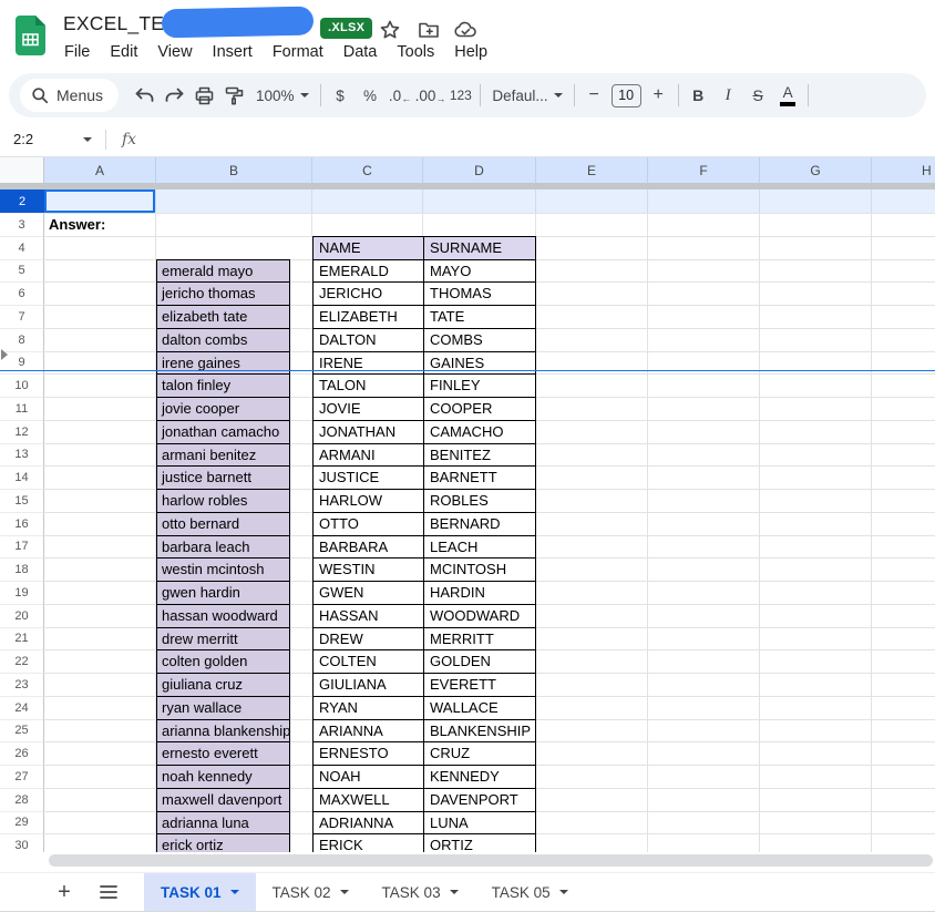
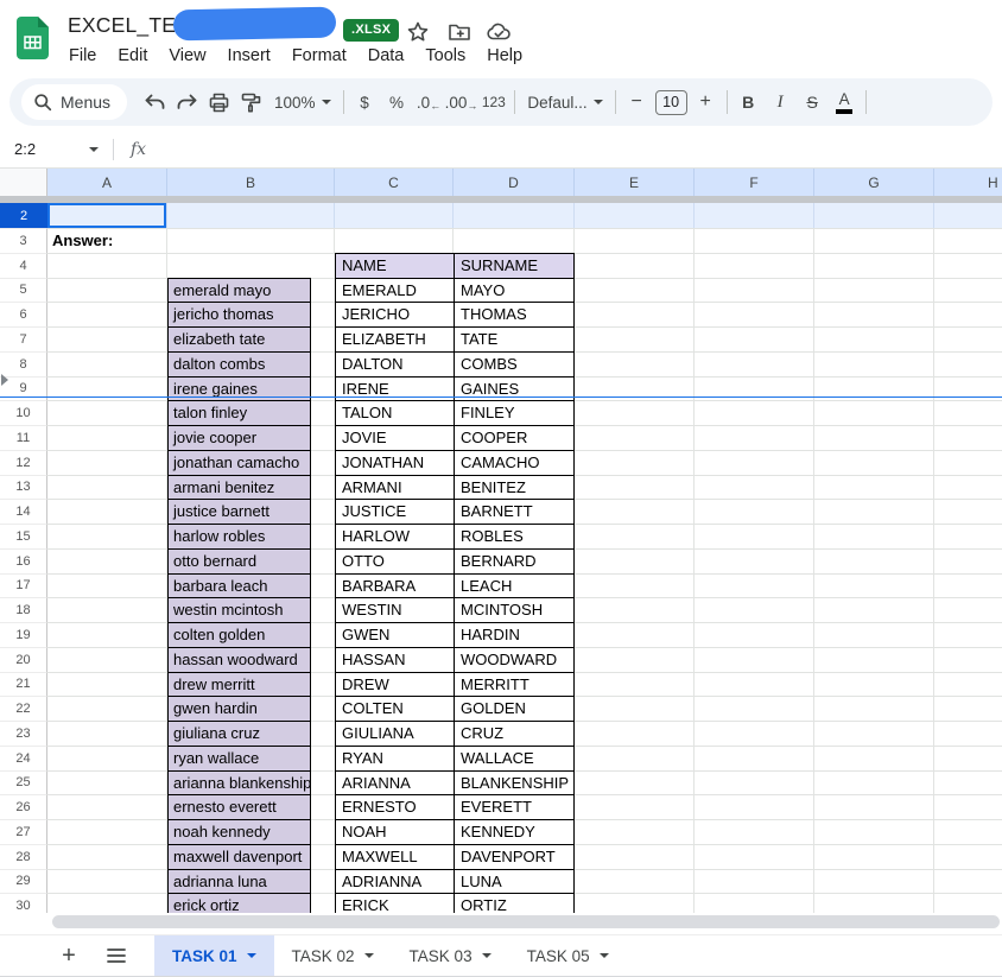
  .XLSX
  File
  Edit
  View
  Insert
  Format
  Data
  Tools
  Help
  Menus
  100%
  $
  %
  .0
  ←
  .00
  →
  123
  Defaul...
  −
  10
  +
  B
  I
  S
  A
  2:2
  fx
  A
  B
  C
  D
  E
  F
  G
  H
  2
  3
  Answer:
  4
  NAME
  SURNAME
  5
  emerald mayo
  EMERALD
  MAYO
  6
  jericho thomas
  JERICHO
  THOMAS
  7
  elizabeth tate
  ELIZABETH
  TATE
  8
  dalton combs
  DALTON
  COMBS
  9
  irene gaines
  IRENE
  GAINES
  10
  talon finley
  TALON
  FINLEY
  11
  jovie cooper
  JOVIE
  COOPER
  12
  jonathan camacho
  JONATHAN
  CAMACHO
  13
  armani benitez
  ARMANI
  BENITEZ
  14
  justice barnett
  JUSTICE
  BARNETT
  15
  harlow robles
  HARLOW
  ROBLES
  16
  otto bernard
  OTTO
  BERNARD
  17
  barbara leach
  BARBARA
  LEACH
  18
  westin mcintosh
  WESTIN
  MCINTOSH
  19
- gwen hardin
+ colten golden
  GWEN
  HARDIN
  20
  hassan woodward
  HASSAN
  WOODWARD
  21
  drew merritt
  DREW
  MERRITT
  22
- colten golden
+ gwen hardin
  COLTEN
  GOLDEN
  23
  giuliana cruz
  GIULIANA
- EVERETT
+ CRUZ
  24
  ryan wallace
  RYAN
  WALLACE
  25
  arianna blankenship
  ARIANNA
  BLANKENSHIP
  26
  ernesto everett
  ERNESTO
- CRUZ
+ EVERETT
  27
  noah kennedy
  NOAH
  KENNEDY
  28
  maxwell davenport
  MAXWELL
  DAVENPORT
  29
  adrianna luna
  ADRIANNA
  LUNA
  30
  erick ortiz
  ERICK
  ORTIZ
  +
  TASK 01
  TASK 02
  TASK 03
  TASK 05
